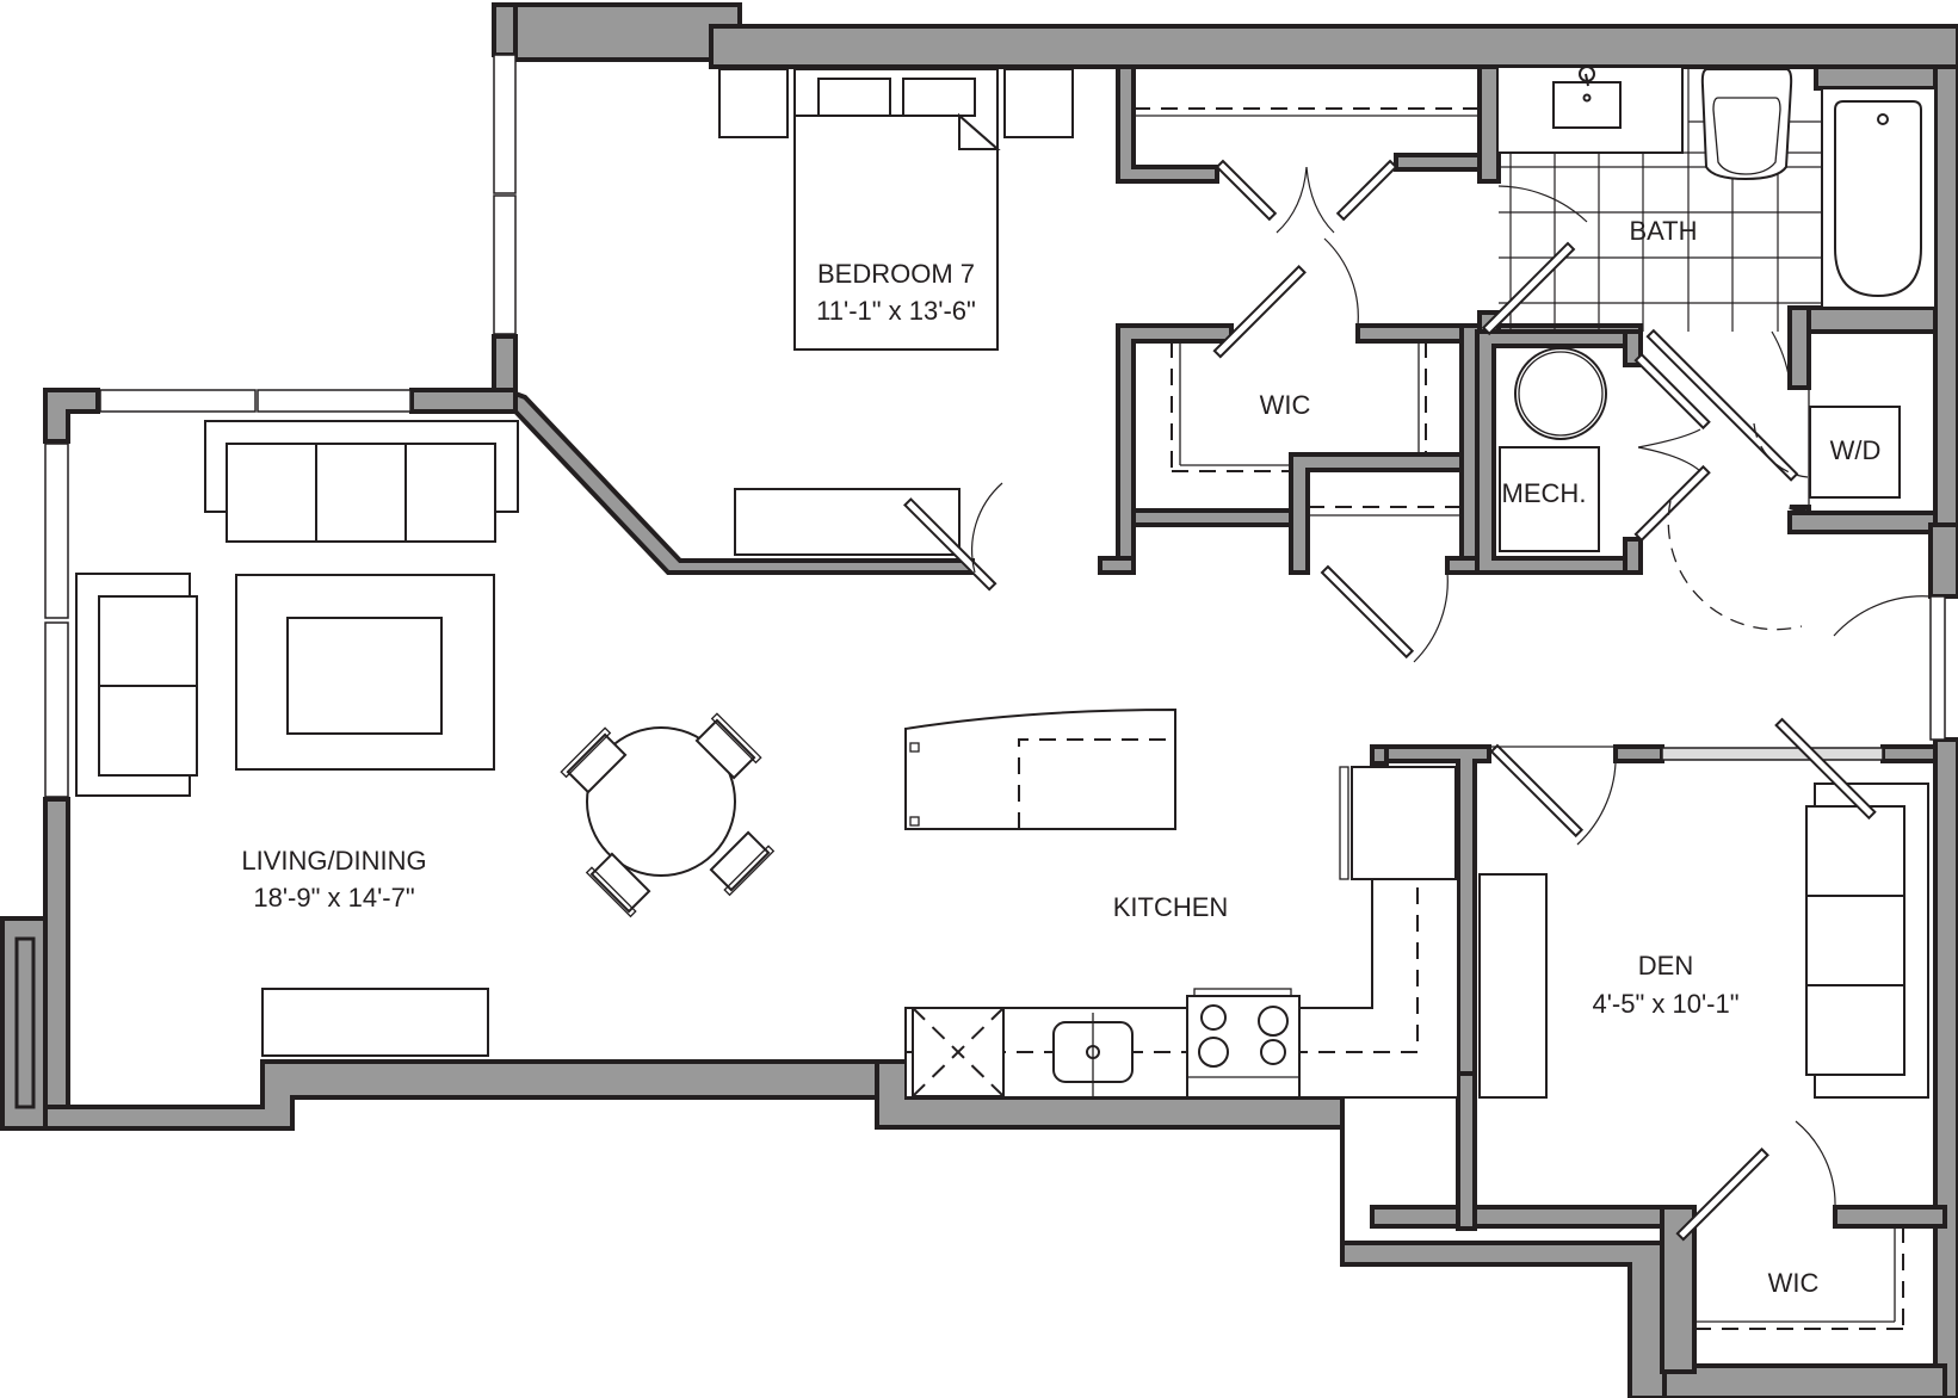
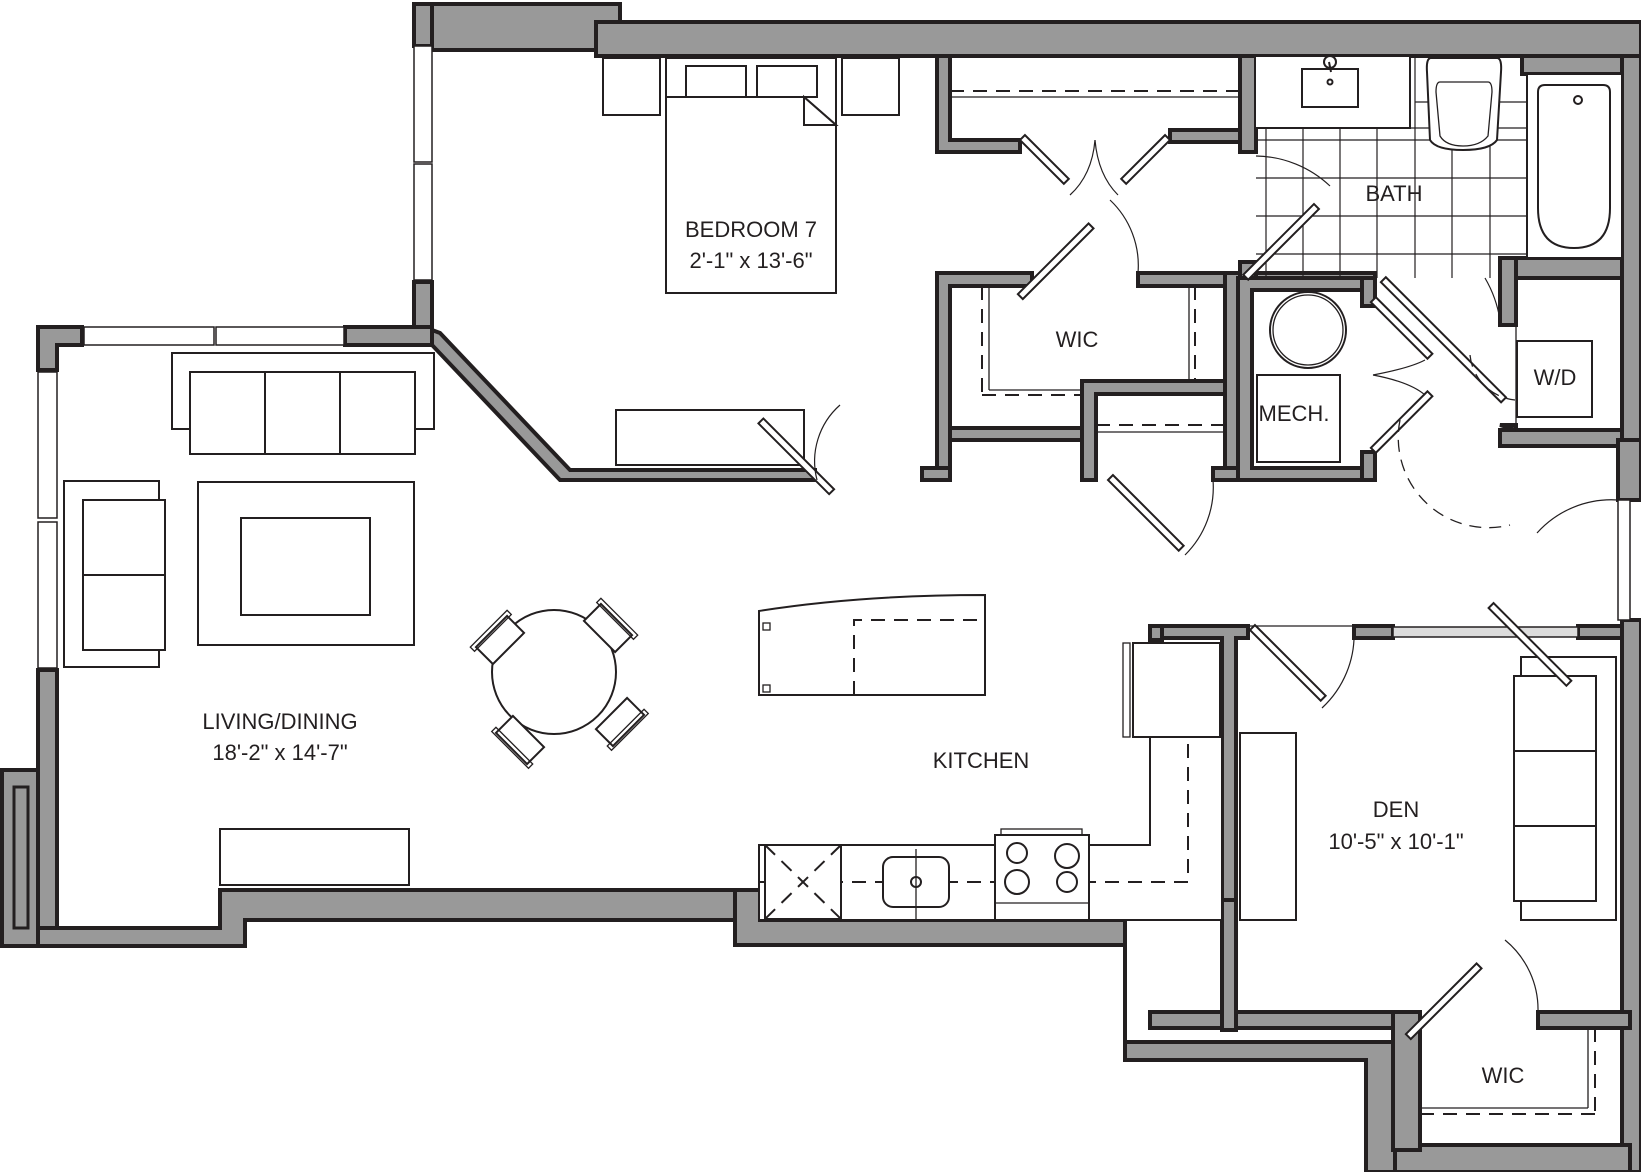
  BEDROOM 7
- 11'-1" x 13'-6"
+ 2'-1" x 13'-6"
  LIVING/DINING
- 18'-9" x 14'-7"
+ 18'-2" x 14'-7"
  KITCHEN
  DEN
- 4'-5" x 10'-1"
+ 10'-5" x 10'-1"
  BATH
  WIC
  MECH.
  W/D
  WIC
